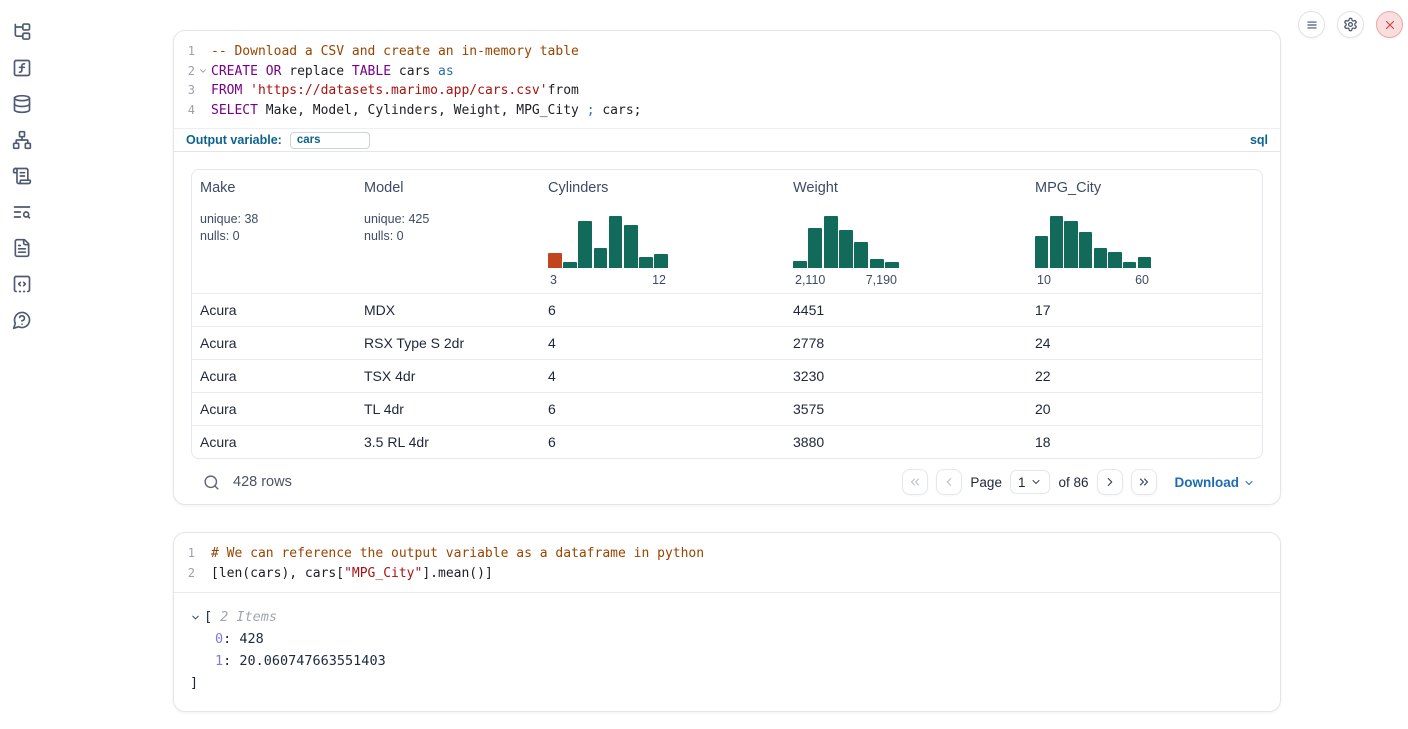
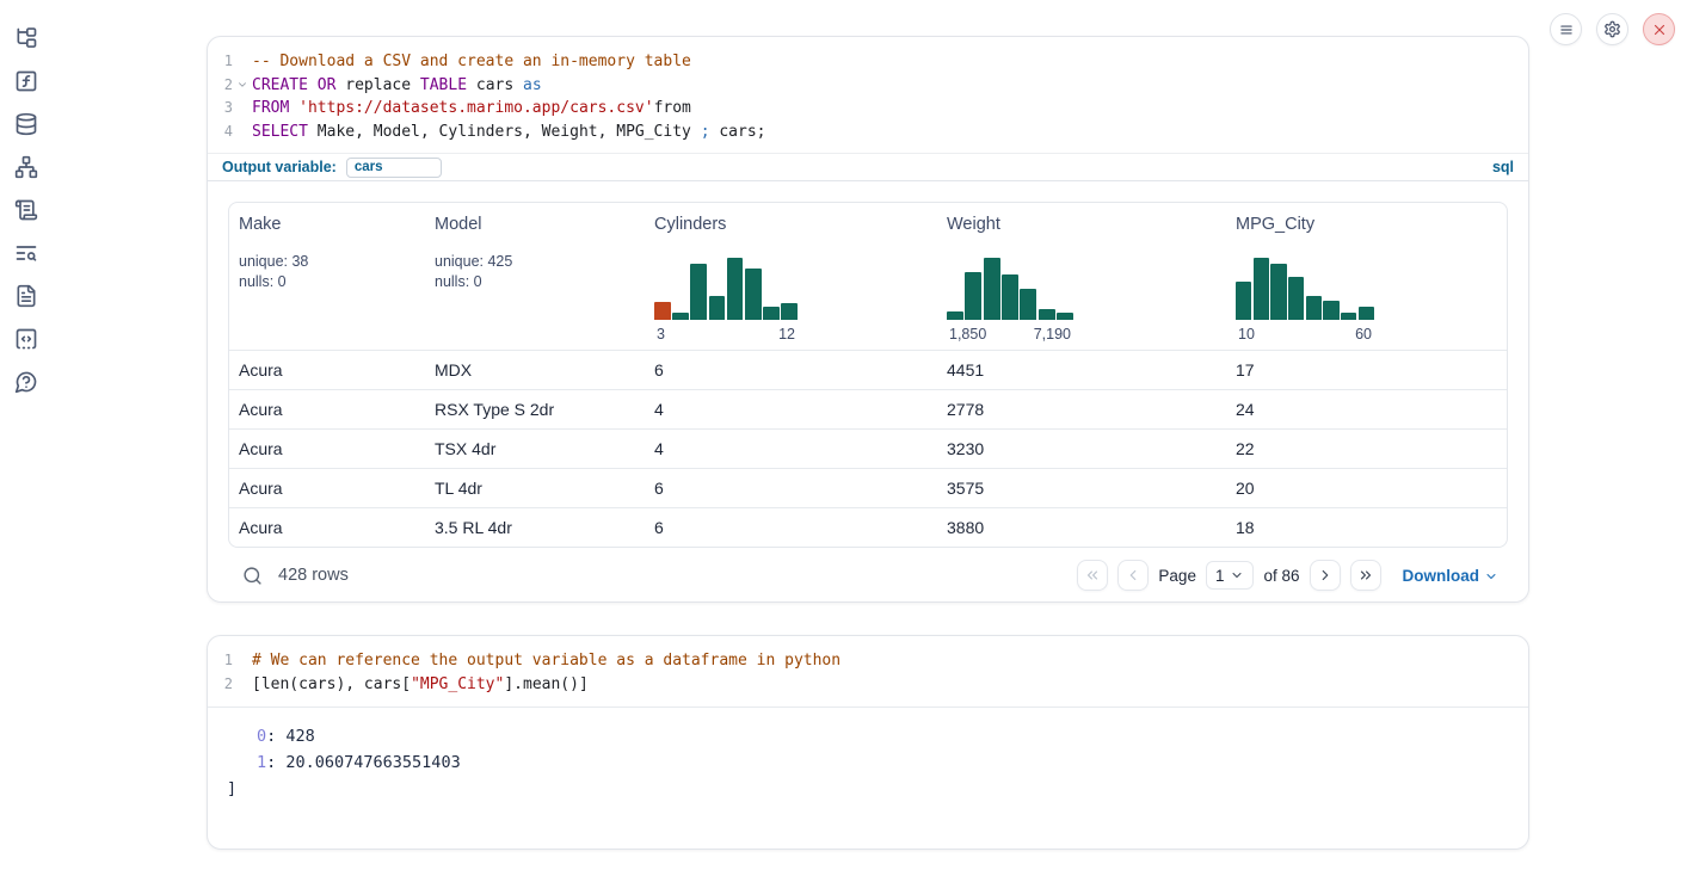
  1
  -- Download a CSV and create an in-memory table
  2
  CREATE OR replace TABLE cars as
  3
  FROM 'https://datasets.marimo.app/cars.csv'from
  4
  SELECT Make, Model, Cylinders, Weight, MPG_City ; cars;
  Output variable:
  cars
  sql
  Make
  unique: 38
  nulls: 0
  Model
  unique: 425
  nulls: 0
  Cylinders
  3
  12
  Weight
- 2,110
+ 1,850
  7,190
  MPG_City
  10
  60
  Acura
  MDX
  6
  4451
  17
  Acura
  RSX Type S 2dr
  4
  2778
  24
  Acura
  TSX 4dr
  4
  3230
  22
  Acura
  TL 4dr
  6
  3575
  20
  Acura
  3.5 RL 4dr
  6
  3880
  18
  428 rows
  Page
  1
  of 86
  Download
  1
  # We can reference the output variable as a dataframe in python
  2
  [len(cars), cars["MPG_City"].mean()]
- [
- 2 Items
  0: 428
  1: 20.060747663551403
  ]
